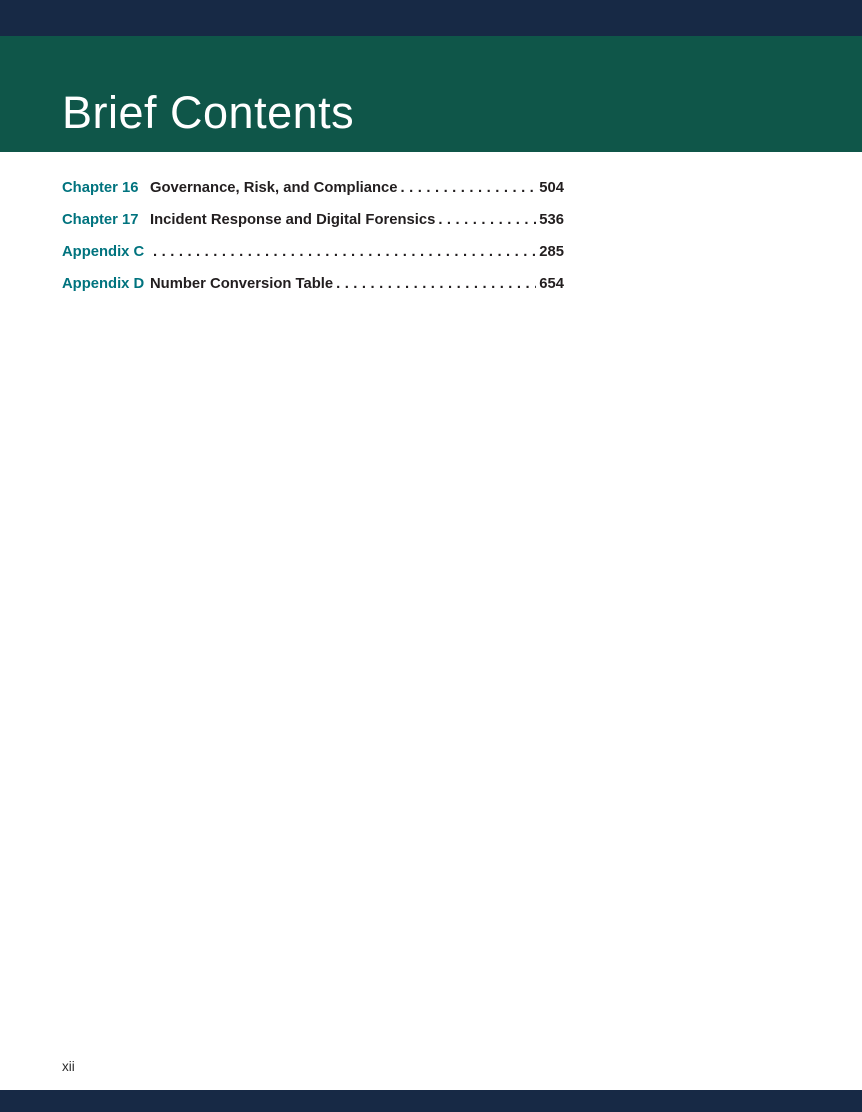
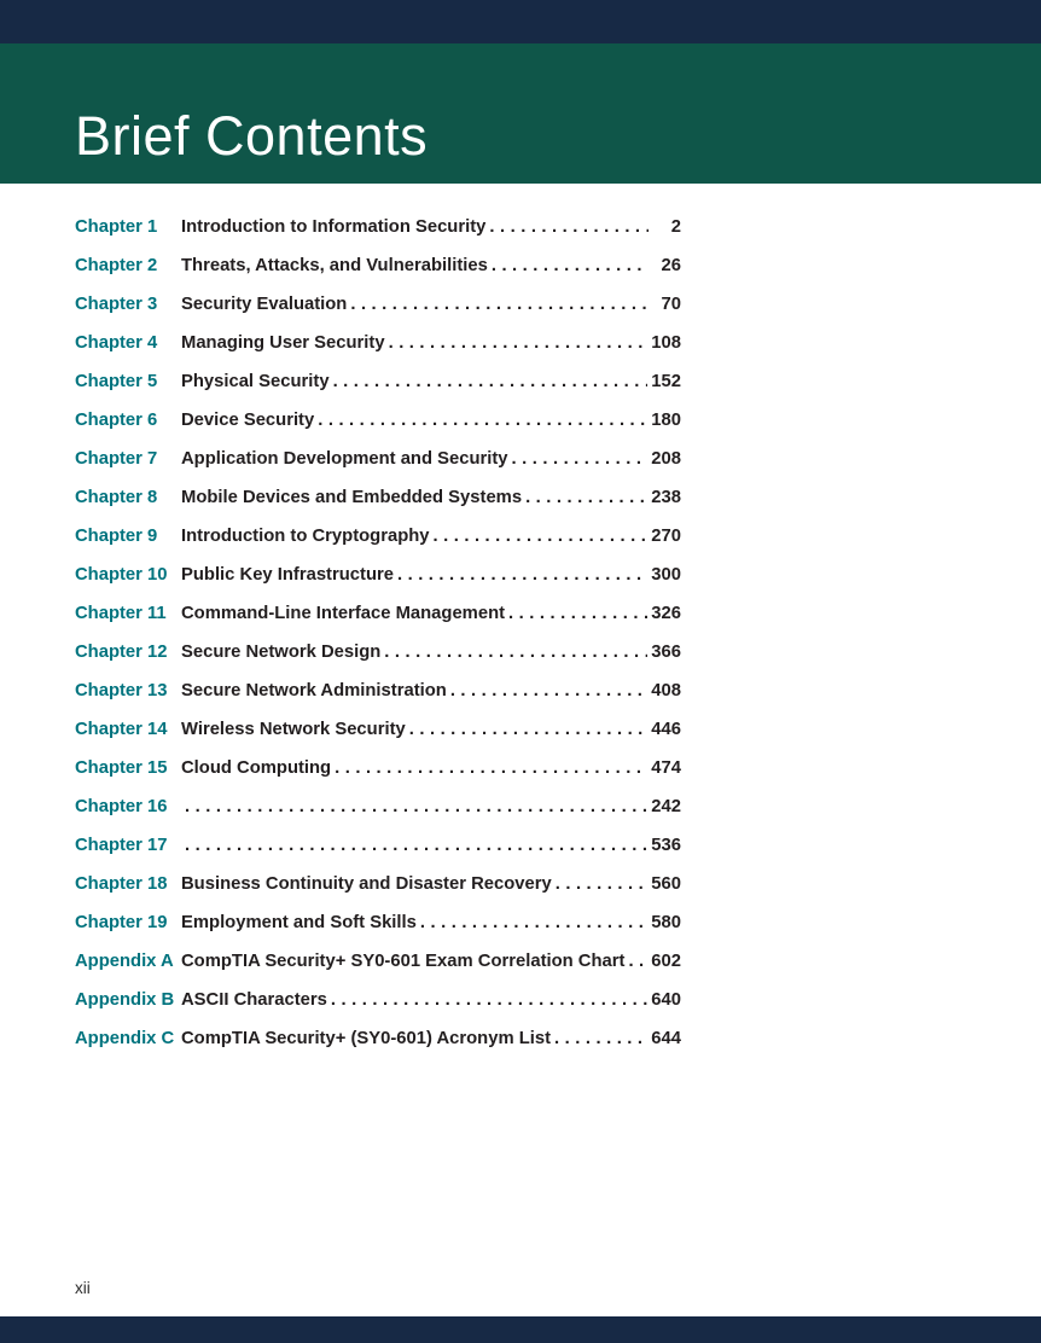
  Brief Contents
+ Chapter 1
+ Introduction to Information Security
+ 2
+ Chapter 2
+ Threats, Attacks, and Vulnerabilities
+ 26
+ Chapter 3
+ Security Evaluation
+ 70
+ Chapter 4
+ Managing User Security
+ 108
+ Chapter 5
+ Physical Security
+ 152
+ Chapter 6
+ Device Security
+ 180
+ Chapter 7
+ Application Development and Security
+ 208
+ Chapter 8
+ Mobile Devices and Embedded Systems
+ 238
+ Chapter 9
+ Introduction to Cryptography
+ 270
+ Chapter 10
+ Public Key Infrastructure
+ 300
+ Chapter 11
+ Command-Line Interface Management
+ 326
+ Chapter 12
+ Secure Network Design
+ 366
+ Chapter 13
+ Secure Network Administration
+ 408
+ Chapter 14
+ Wireless Network Security
+ 446
+ Chapter 15
+ Cloud Computing
+ 474
  Chapter 16
- Governance, Risk, and Compliance
- 504
+ 242
  Chapter 17
- Incident Response and Digital Forensics
  536
+ Chapter 18
+ Business Continuity and Disaster Recovery
+ 560
+ Chapter 19
+ Employment and Soft Skills
+ 580
+ Appendix A
+ CompTIA Security+ SY0-601 Exam Correlation Chart
+ 602
+ Appendix B
+ ASCII Characters
+ 640
  Appendix C
+ CompTIA Security+ (SY0-601) Acronym List
- 285
+ 644
- Appendix D
- Number Conversion Table
- 654
  xii
